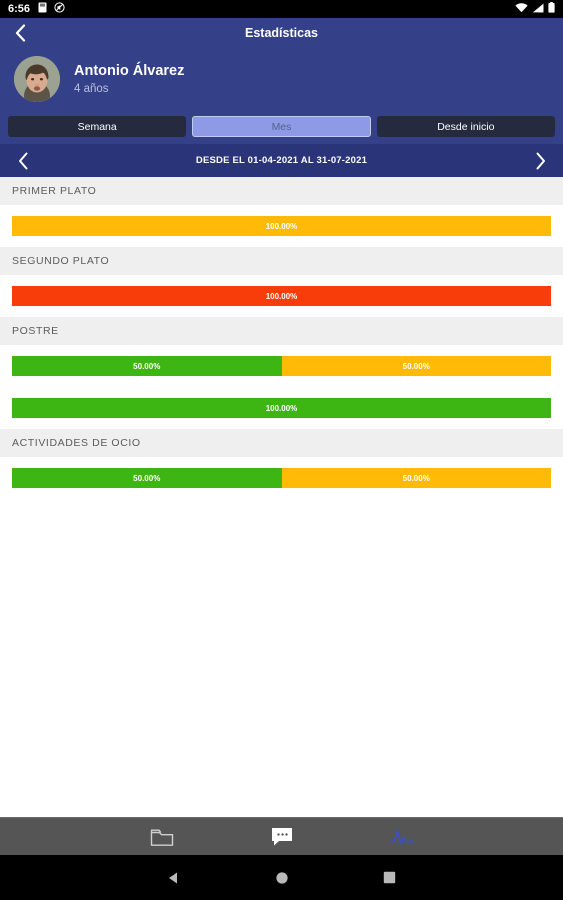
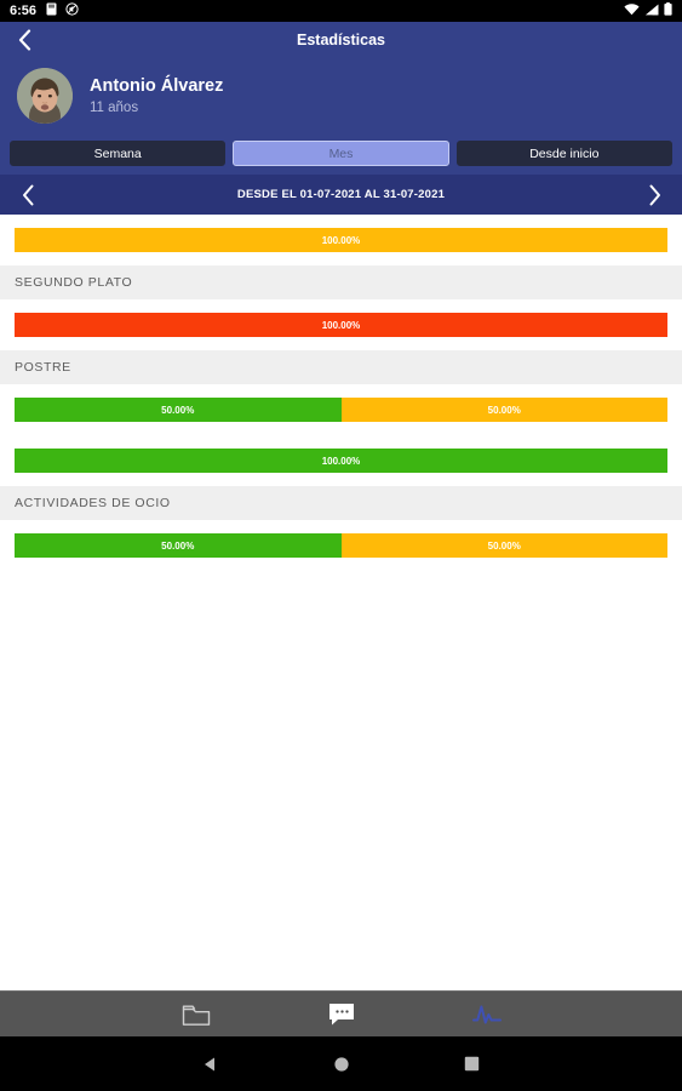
  6:56
  Estadísticas
  Antonio Álvarez
- 4 años
+ 11 años
  Semana
  Mes
  Desde inicio
- DESDE EL 01-04-2021 AL 31-07-2021
+ DESDE EL 01-07-2021 AL 31-07-2021
- PRIMER PLATO
  100.00%
  SEGUNDO PLATO
  100.00%
  POSTRE
  50.00%
  50.00%
  100.00%
  ACTIVIDADES DE OCIO
  50.00%
  50.00%
